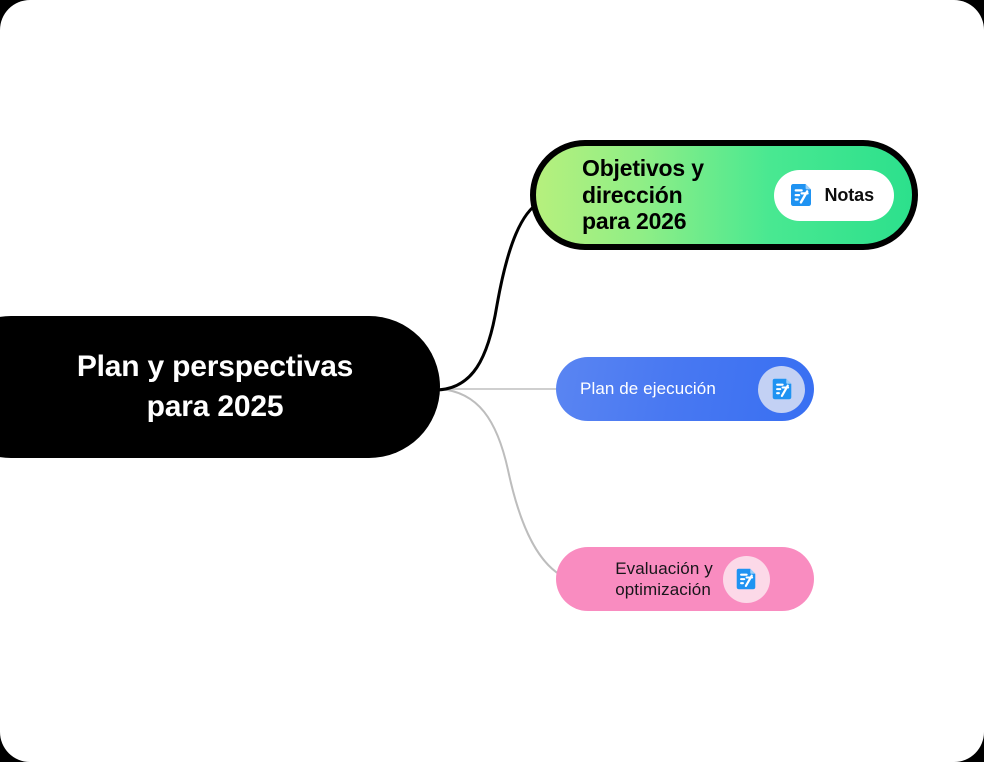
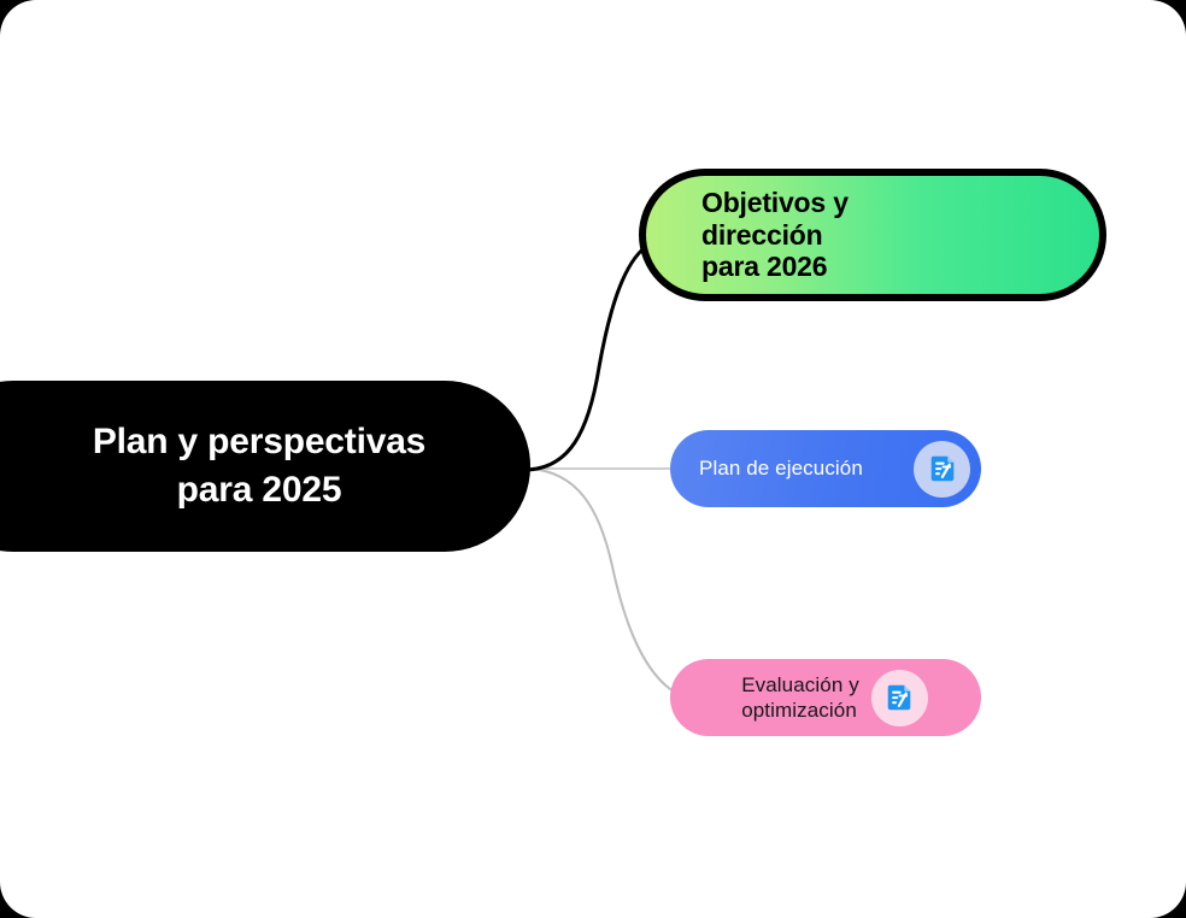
  Plan y perspectivas
  para 2025
  Objetivos y
  dirección
  para 2026
- Notas
  Plan de ejecución
  Evaluación y
  optimización
